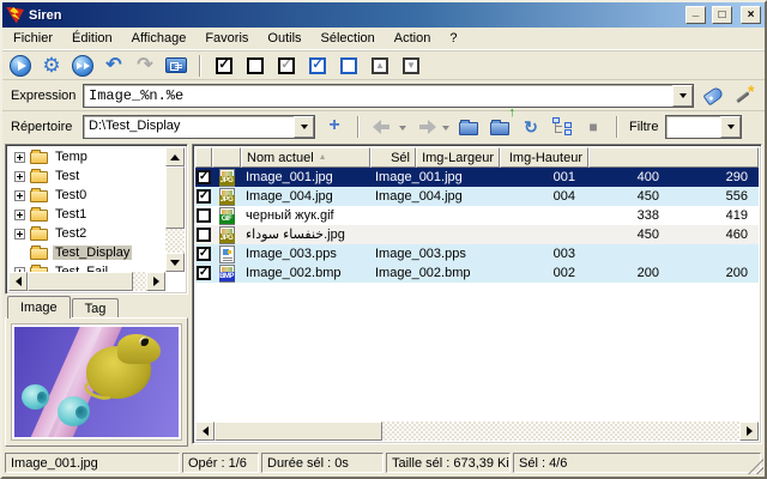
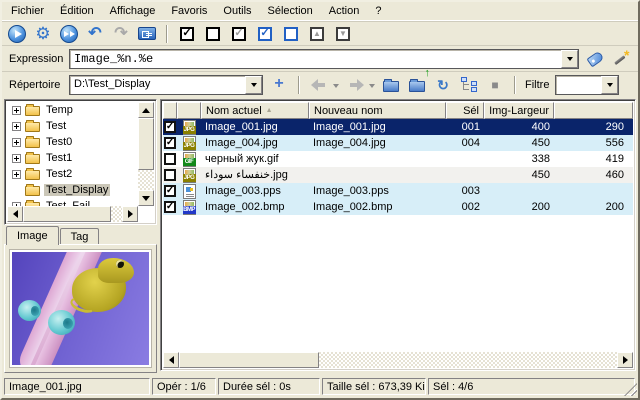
- Siren
- _
- □
- ×
  Fichier
  Édition
  Affichage
  Favoris
  Outils
  Sélection
  Action
  ?
  ⚙
  ↶
  ↷
  ✓
  ✓
  ✓
  ▲
  ▼
  Expression
  Image_%n.%e
  *
  Répertoire
  D:\Test_Display
  +
  ↑
  ↻
  ■
  Filtre
  Temp
  Test
  Test0
  Test1
  Test2
  Test_Display
  Image
  Tag
  Nom actuel
+ Nouveau nom
  Sél
  Img-Largeur
- Img-Hauteur
  ✓
  Image_001.jpg
  Image_001.jpg
  001
  400
  290
  ✓
  Image_004.jpg
  Image_004.jpg
  004
  450
  556
  черный жук.gif
  338
  419
  خنفساء سوداء.jpg
  450
  460
  ✓
  Image_003.pps
  Image_003.pps
  003
  ✓
  Image_002.bmp
  Image_002.bmp
  002
  200
  200
  Image_001.jpg
  Opér : 1/6
  Durée sél : 0s
  Taille sél : 673,39 Ki
  Sél : 4/6
